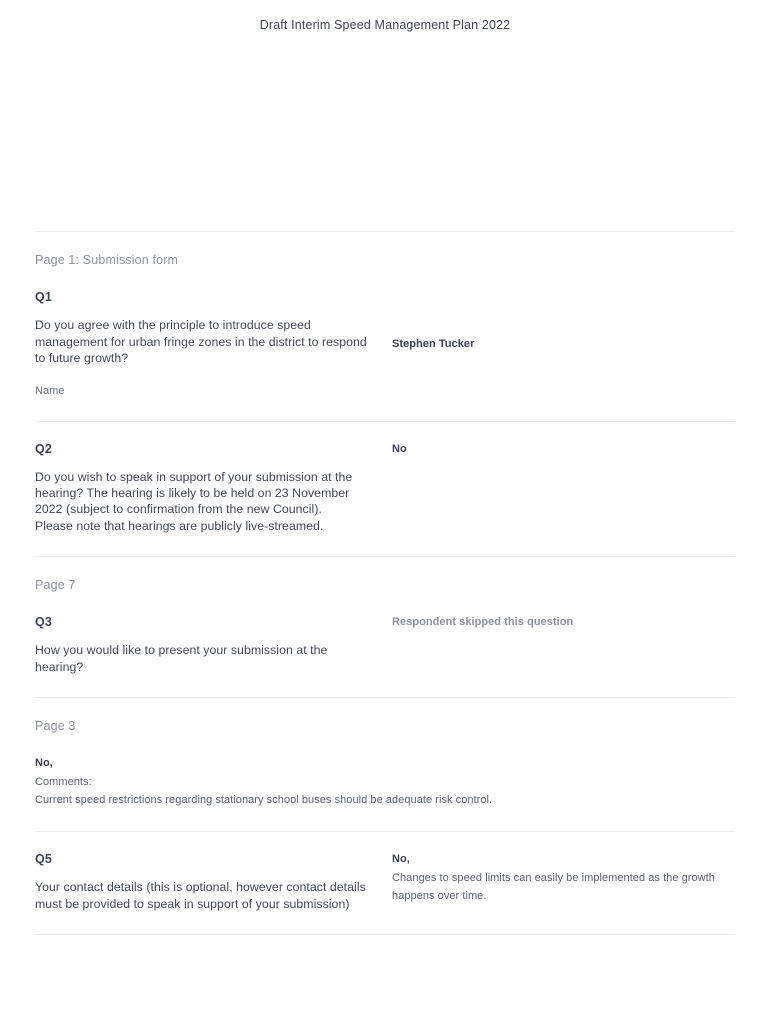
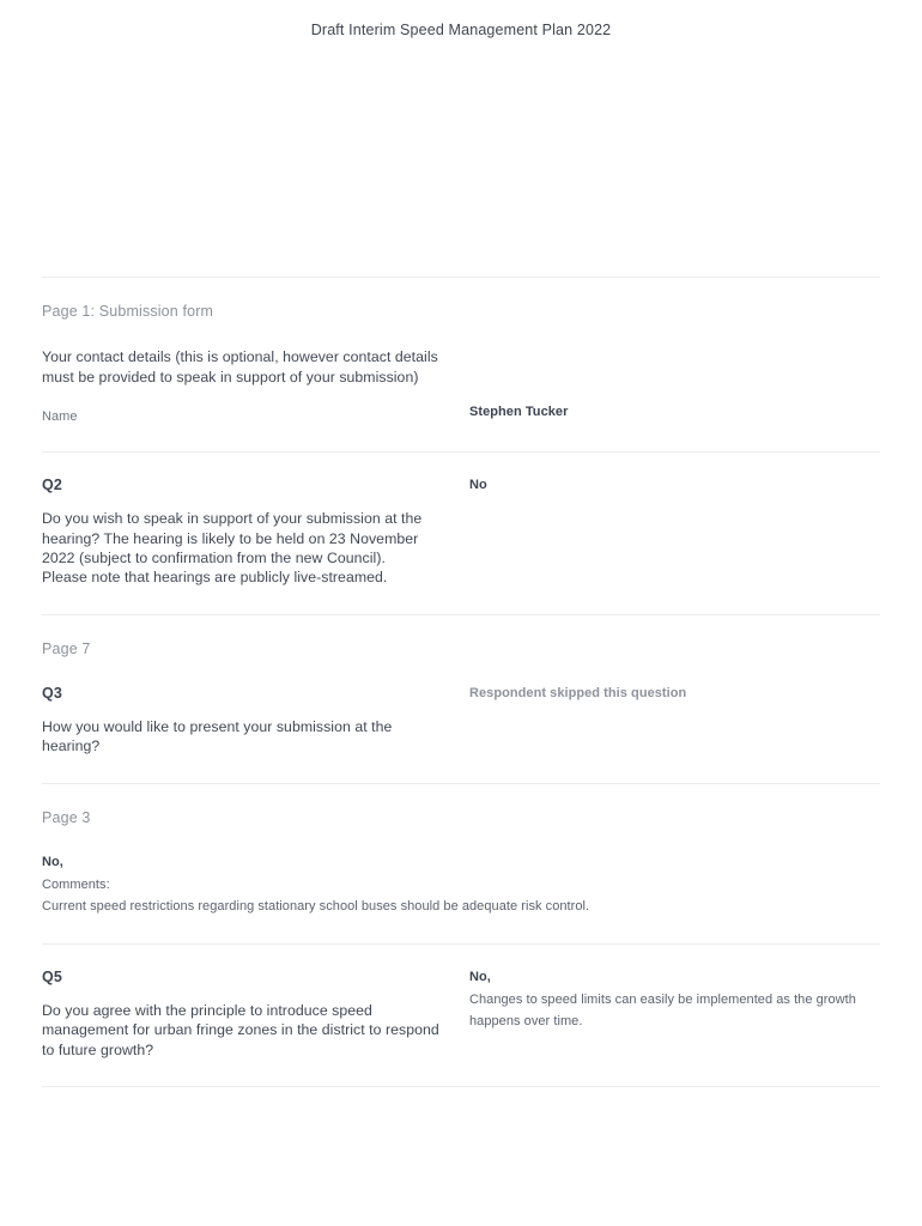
  Draft Interim Speed Management Plan 2022
  Page 1: Submission form
- Q1
- Do you agree with the principle to introduce speed management for urban fringe zones in the district to respond to future growth?
+ Your contact details (this is optional, however contact details must be provided to speak in support of your submission)
  Name
  Stephen Tucker
  Q2
  Do you wish to speak in support of your submission at the hearing? The hearing is likely to be held on 23 November 2022 (subject to confirmation from the new Council).
  Please note that hearings are publicly live-streamed.
  No
  Page 7
  Q3
  How you would like to present your submission at the hearing?
  Respondent skipped this question
  Page 3
  No,
  Comments:
  Current speed restrictions regarding stationary school buses should be adequate risk control.
  Q5
- Your contact details (this is optional, however contact details must be provided to speak in support of your submission)
+ Do you agree with the principle to introduce speed management for urban fringe zones in the district to respond to future growth?
  No,
  Changes to speed limits can easily be implemented as the growth happens over time.
